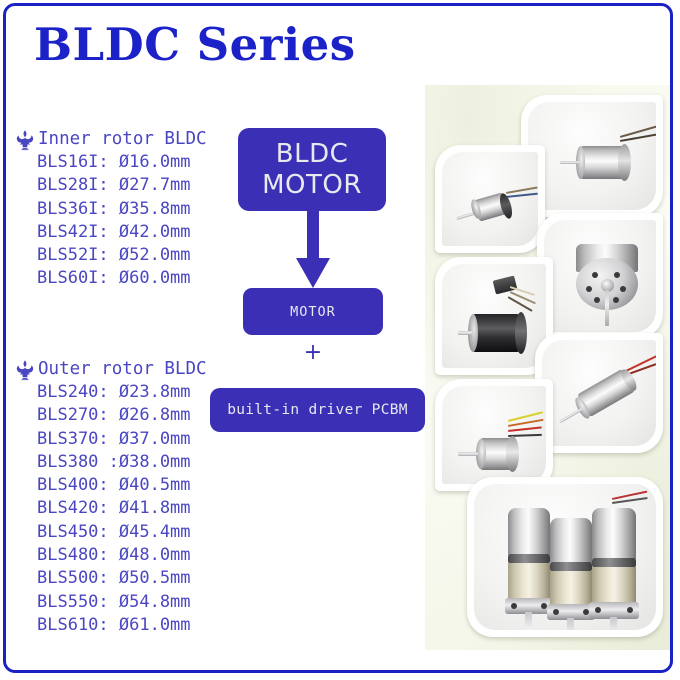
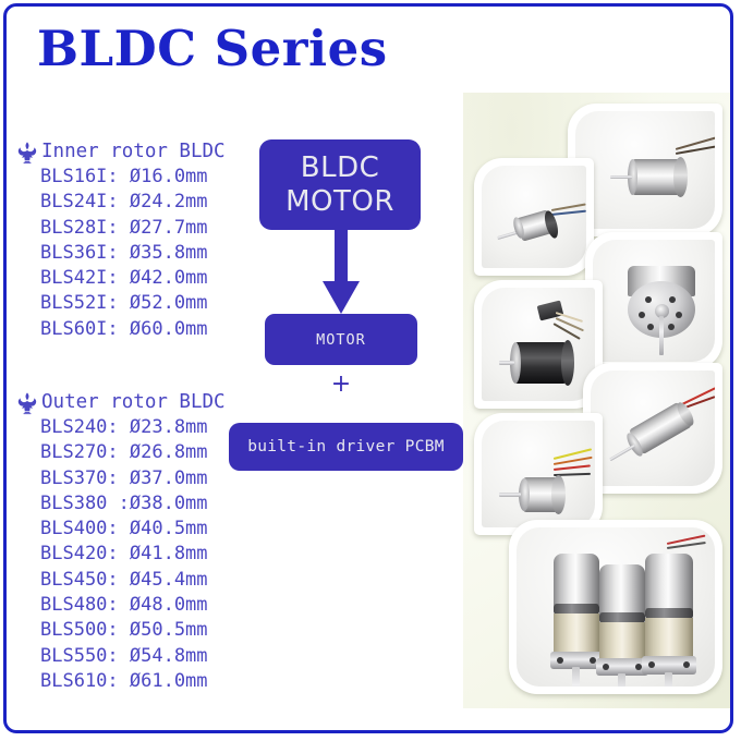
  BLDC Series
  Inner rotor BLDC
  BLS16I: Ø16.0mm
+ BLS24I: Ø24.2mm
  BLS28I: Ø27.7mm
  BLS36I: Ø35.8mm
  BLS42I: Ø42.0mm
  BLS52I: Ø52.0mm
  BLS60I: Ø60.0mm
  Outer rotor BLDC
  BLS240: Ø23.8mm
  BLS270: Ø26.8mm
  BLS370: Ø37.0mm
  BLS380 :Ø38.0mm
  BLS400: Ø40.5mm
  BLS420: Ø41.8mm
  BLS450: Ø45.4mm
  BLS480: Ø48.0mm
  BLS500: Ø50.5mm
  BLS550: Ø54.8mm
  BLS610: Ø61.0mm
  BLDC
  MOTOR
  MOTOR
  +
  built-in driver PCBM
